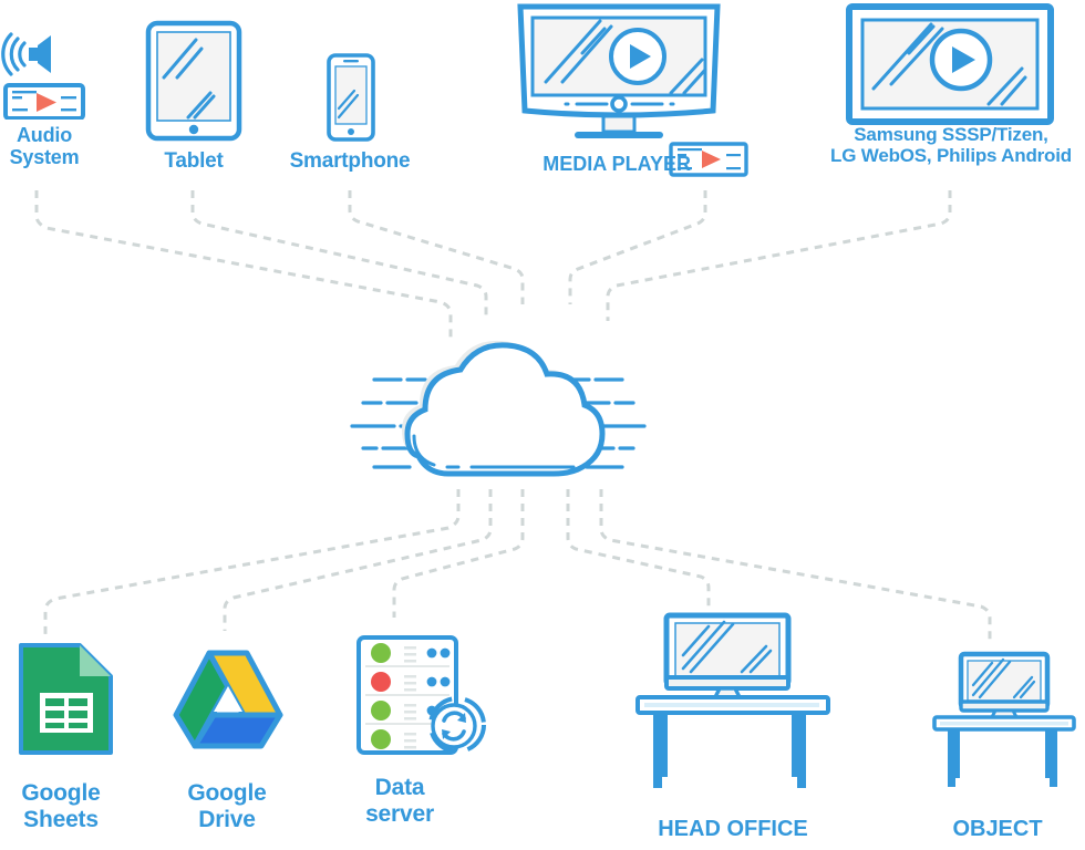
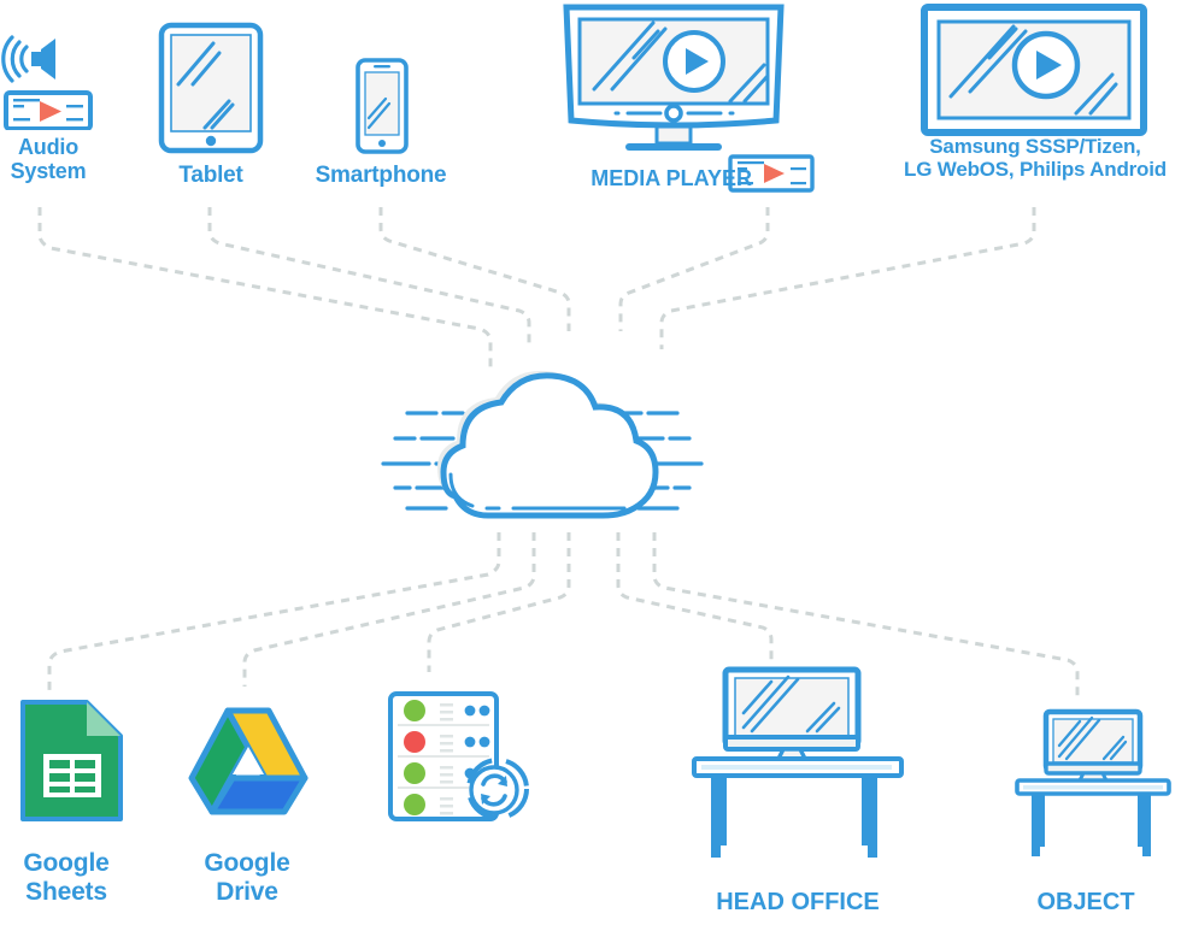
  Audio
  System
  Tablet
  Smartphone
  MEDIA PLAYR
  Samsung SSSP/Tizen,
  LG WebOS, Philips Android
  Google
  Sheets
  Google
  Drive
- Data
- server
  HEAD OFFICE
  OBJECT
